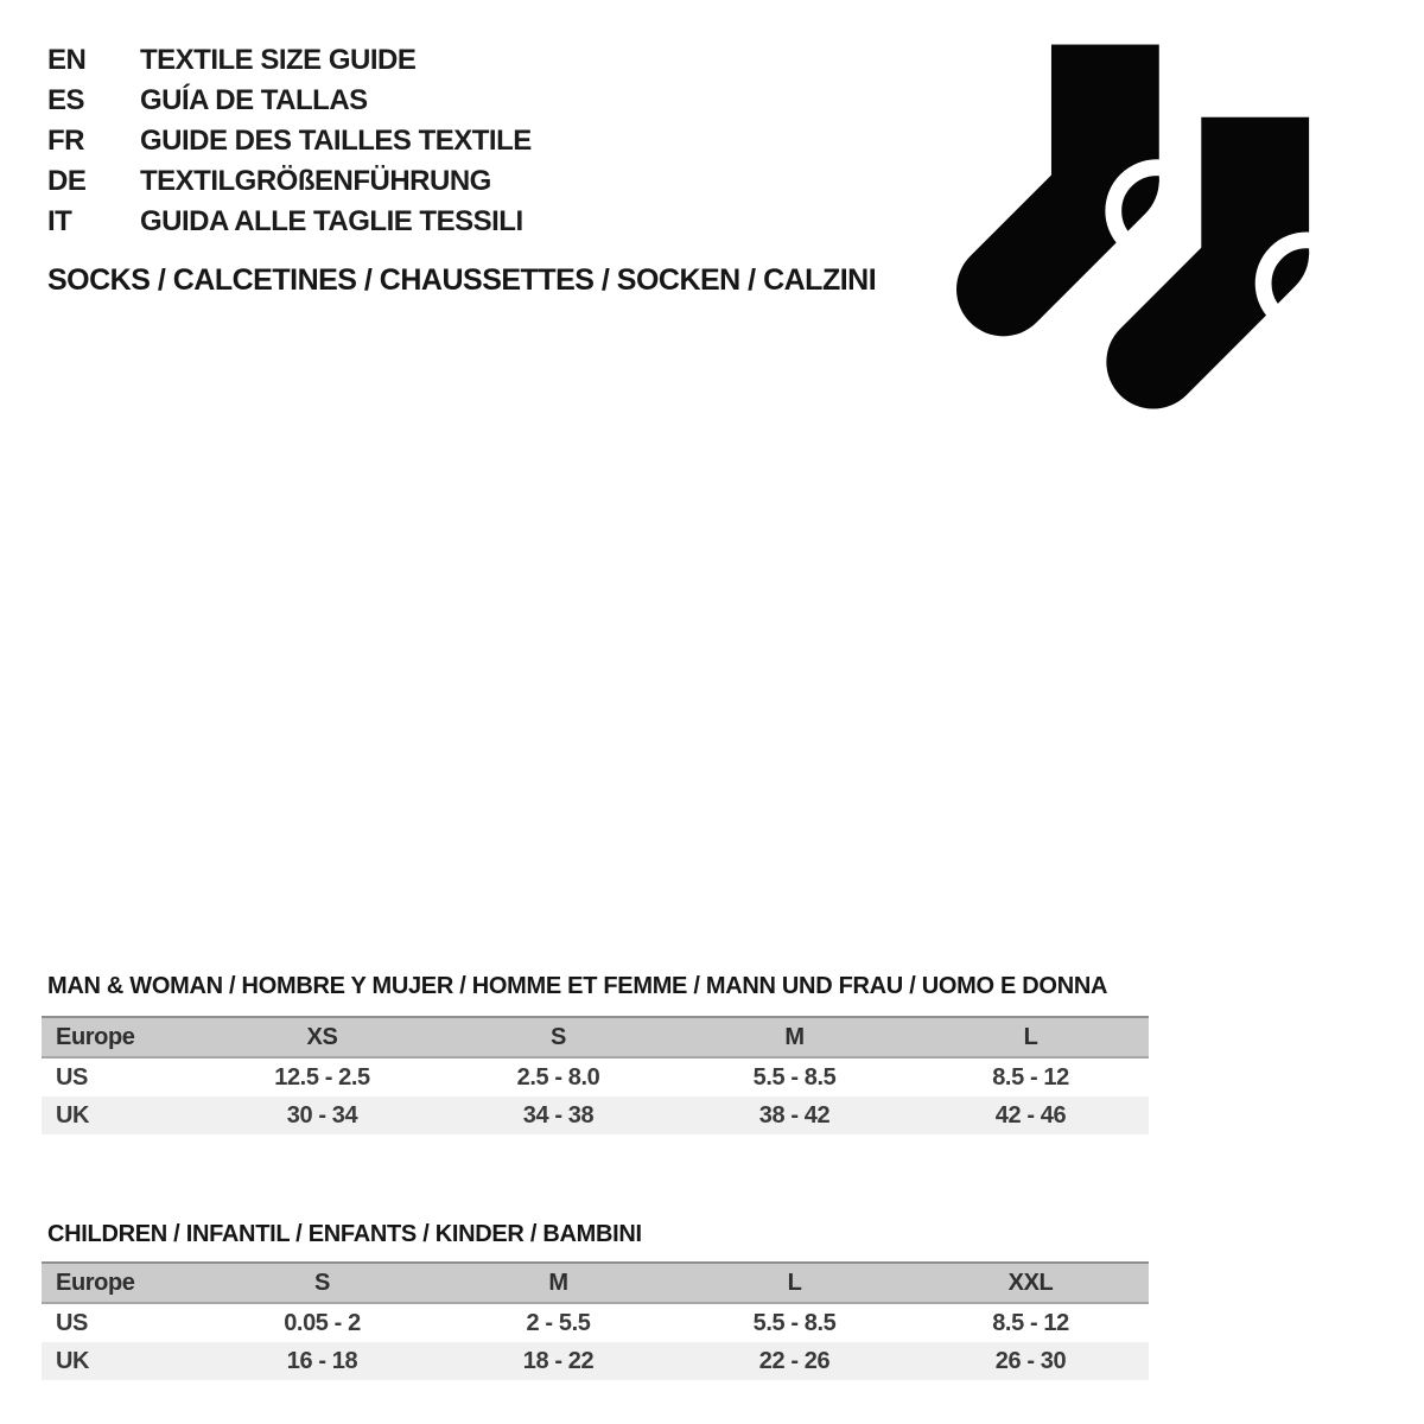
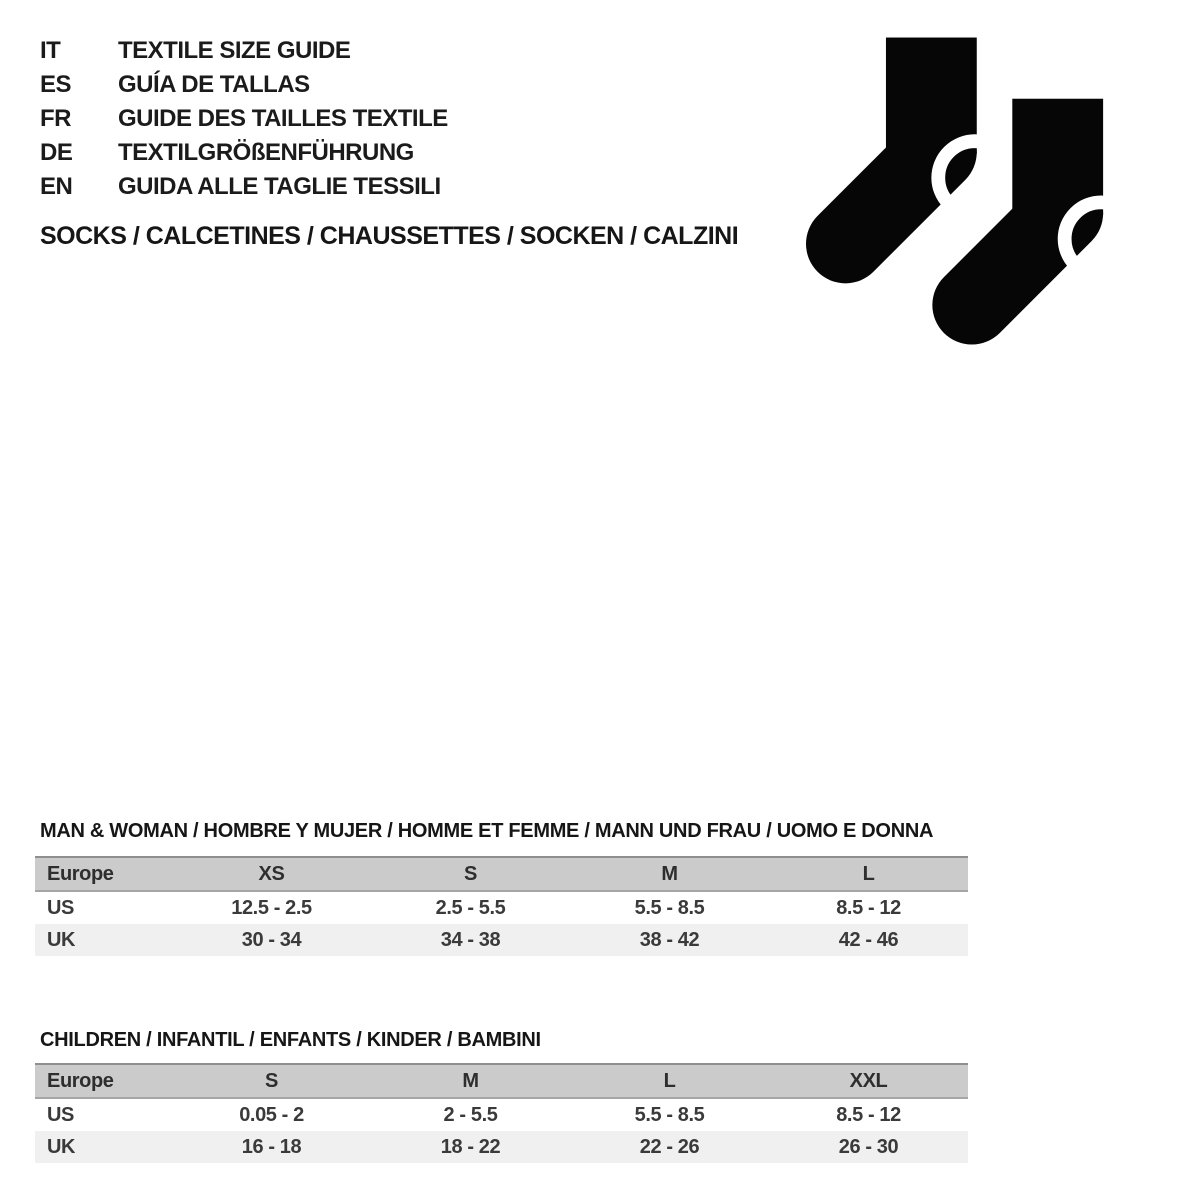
- EN
+ IT
  TEXTILE SIZE GUIDE
  ES
  GUÍA DE TALLAS
  FR
  GUIDE DES TAILLES TEXTILE
  DE
  TEXTILGRÖßENFÜHRUNG
- IT
+ EN
  GUIDA ALLE TAGLIE TESSILI
  SOCKS / CALCETINES / CHAUSSETTES / SOCKEN / CALZINI
  MAN & WOMAN / HOMBRE Y MUJER / HOMME ET FEMME / MANN UND FRAU / UOMO E DONNA
  Europe	XS	S	M	L
- US	12.5 - 2.5	2.5 - 8.0	5.5 - 8.5	8.5 - 12
+ US	12.5 - 2.5	2.5 - 5.5	5.5 - 8.5	8.5 - 12
  UK	30 - 34	34 - 38	38 - 42	42 - 46
  CHILDREN / INFANTIL / ENFANTS / KINDER / BAMBINI
  Europe	S	M	L	XXL
  US	0.05 - 2	2 - 5.5	5.5 - 8.5	8.5 - 12
  UK	16 - 18	18 - 22	22 - 26	26 - 30
